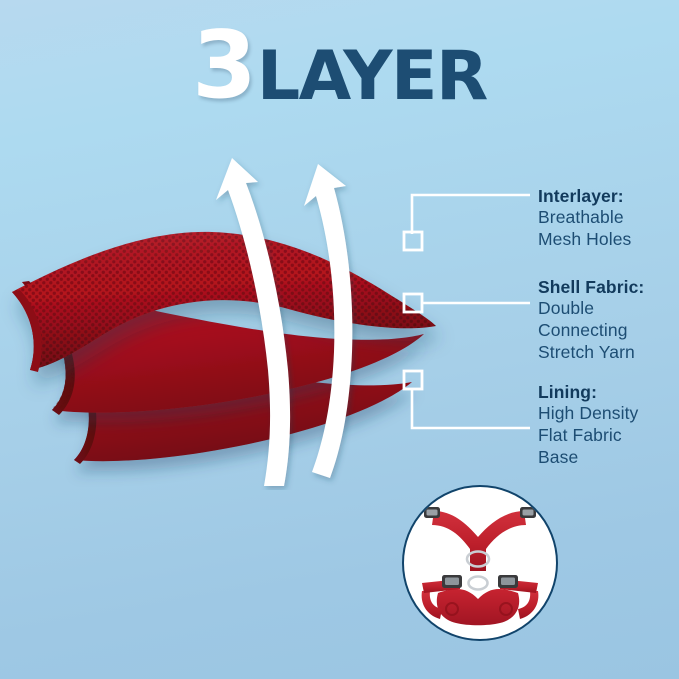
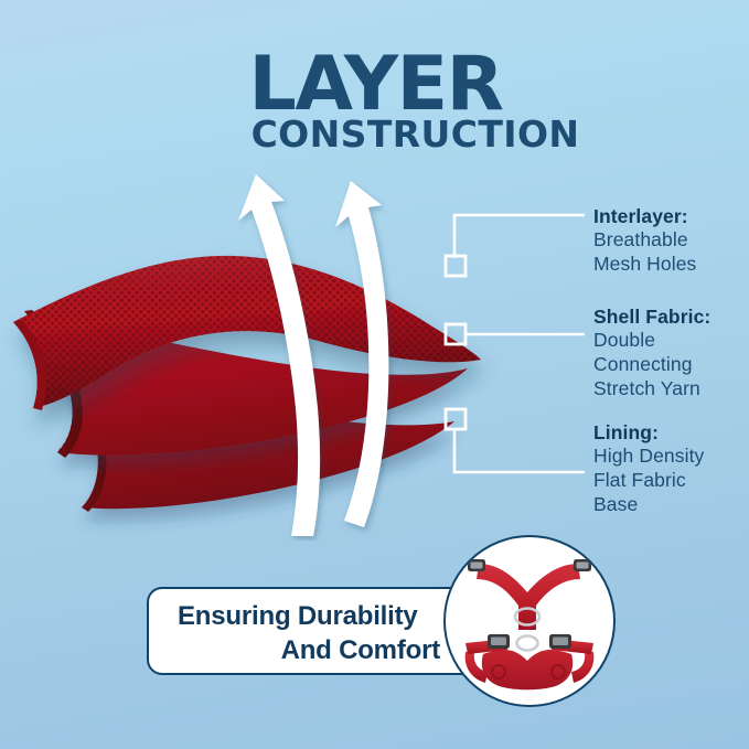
- 3
  LAYER
+ CONSTRUCTION
  Interlayer:
  Breathable
  Mesh Holes
  Shell Fabric:
  Double
  Connecting
  Stretch Yarn
  Lining:
  High Density
  Flat Fabric
  Base
+ Ensuring Durability
+ And Comfort
